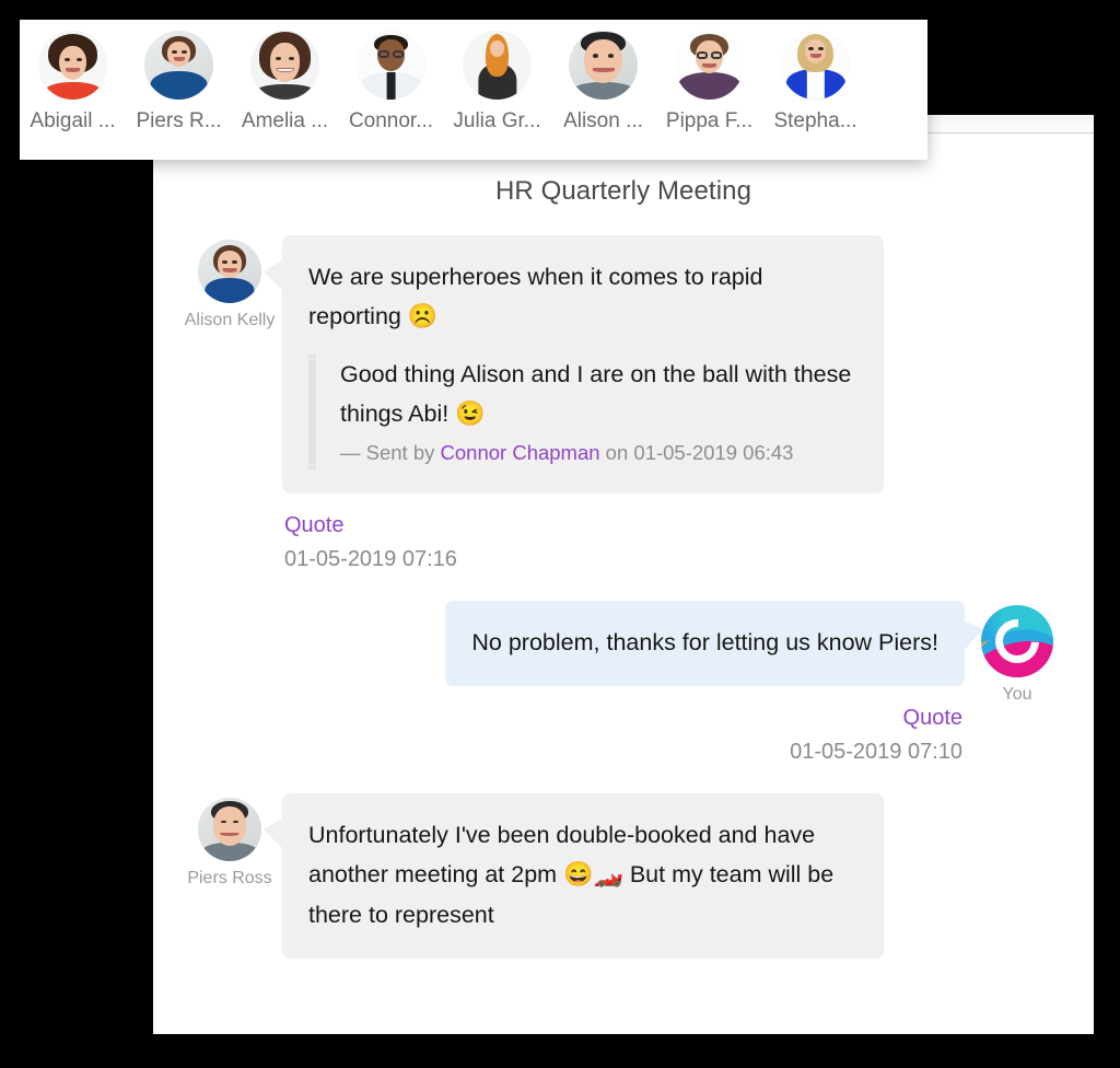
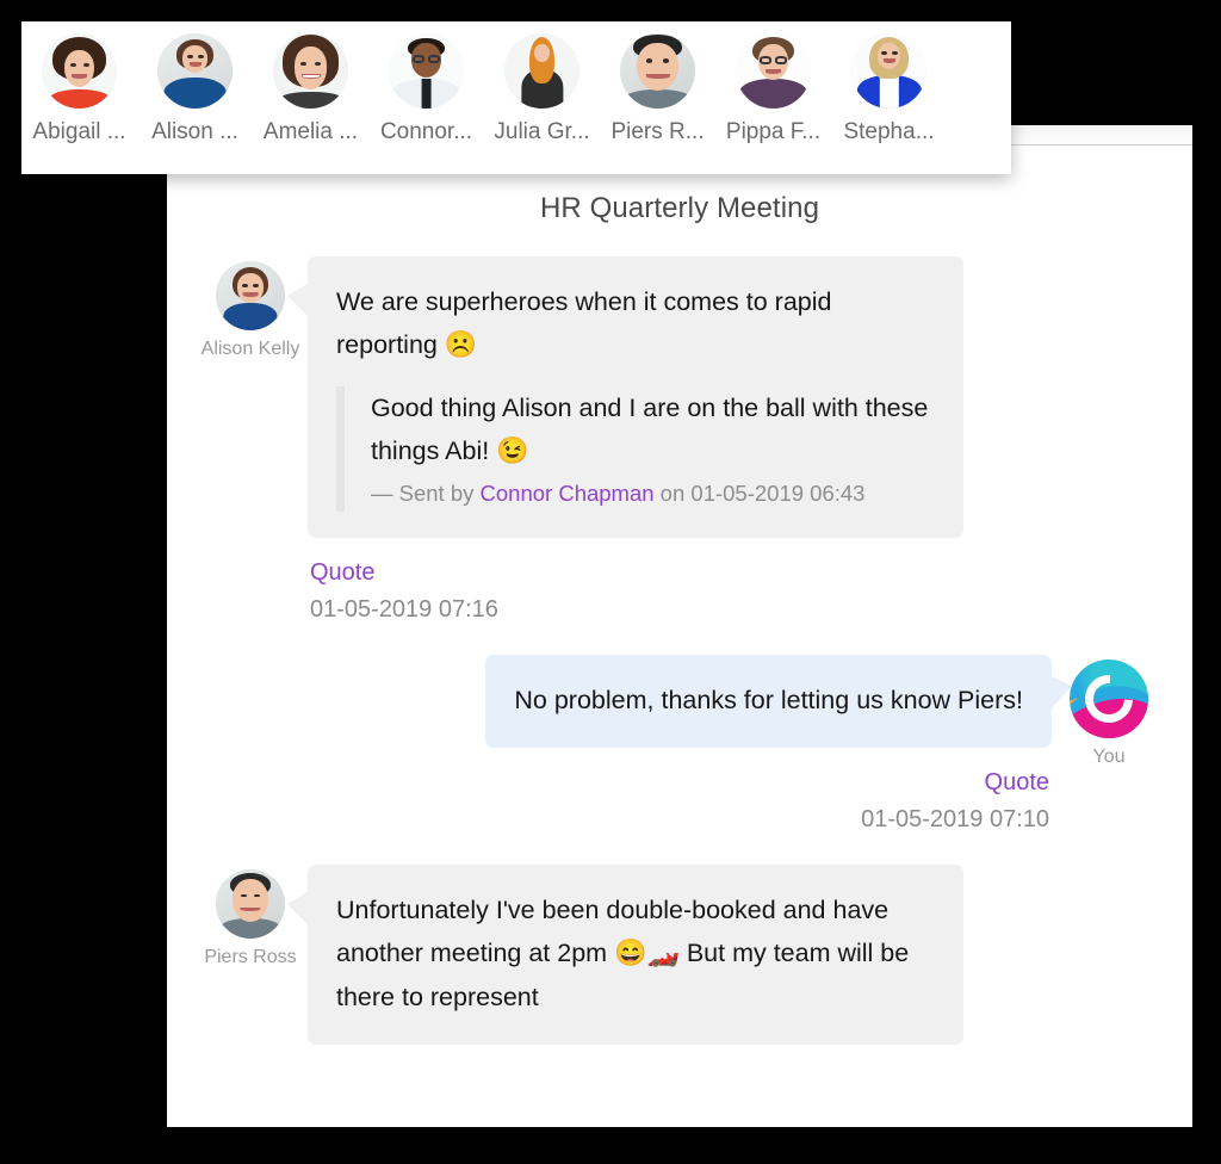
  HR Quarterly Meeting
  Alison Kelly
  We are superheroes when it comes to rapid reporting ☹️
  Good thing Alison and I are on the ball with these things Abi! 😉
  — Sent by Connor Chapman on 01-05-2019 06:43
  Quote
  01-05-2019 07:16
  You
  No problem, thanks for letting us know Piers!
  Quote
  01-05-2019 07:10
  Piers Ross
  Unfortunately I've been double-booked and have another meeting at 2pm 😄🏎️ But my team will be there to represent
  Abigail ...
- Piers R...
+ Alison ...
  Amelia ...
  Connor...
  Julia Gr...
- Alison ...
+ Piers R...
  Pippa F...
  Stepha...
